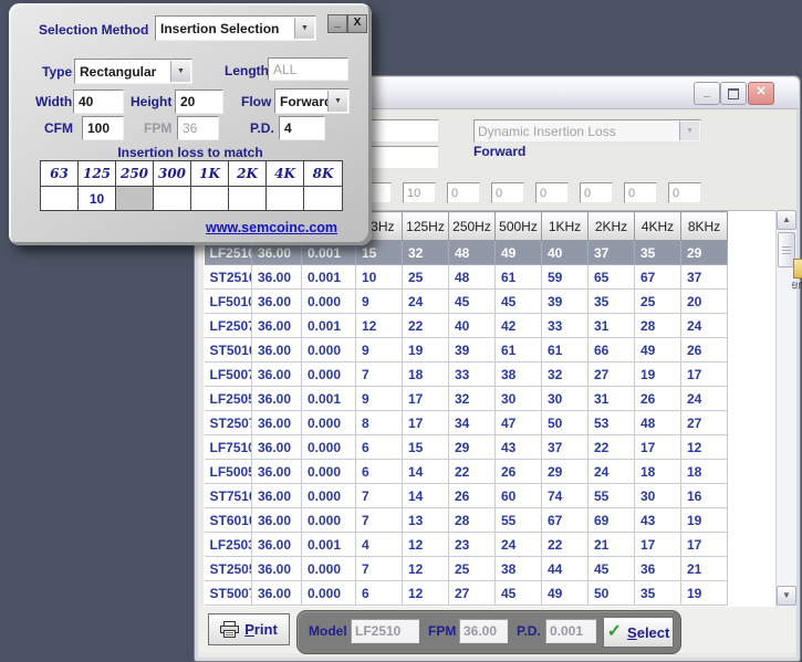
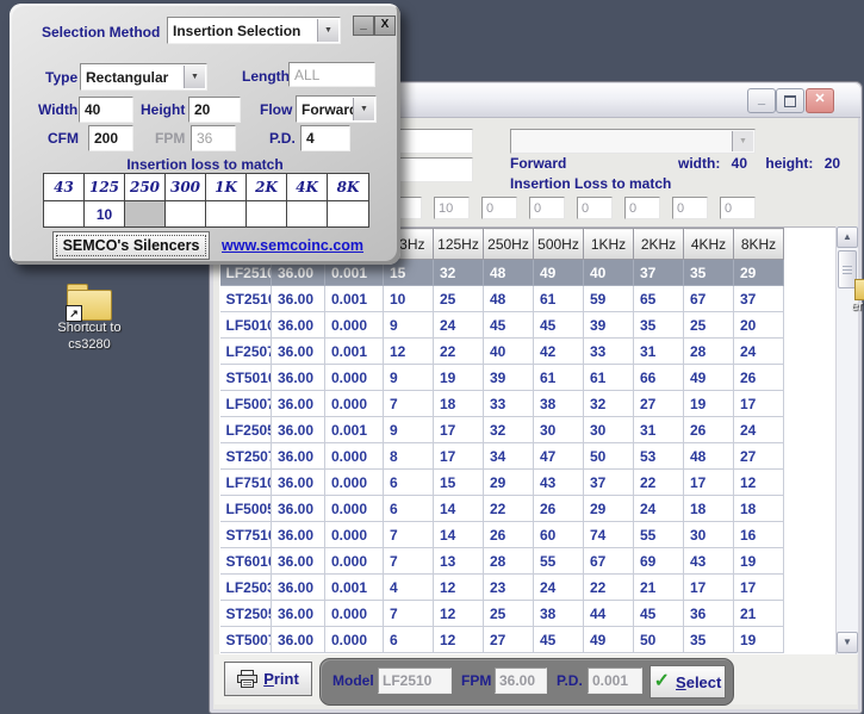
+ ↗
+ Shortcut to
+ cs3280
  _
  ✕
- Dynamic Insertion Loss
  Forward
+ width: 40 height: 20
+ Insertion Loss to match
  10
  0
  0
  0
  0
  0
  0
  			3Hz	125Hz	250Hz	500Hz	1KHz	2KHz	4KHz	8KHz
  LF251	36.00	0.001	15	32	48	49	40	37	35	29
  ST251	36.00	0.001	10	25	48	61	59	65	67	37
  LF501	36.00	0.000	9	24	45	45	39	35	25	20
  LF250	36.00	0.001	12	22	40	42	33	31	28	24
  ST501	36.00	0.000	9	19	39	61	61	66	49	26
  LF500	36.00	0.000	7	18	33	38	32	27	19	17
  LF250	36.00	0.001	9	17	32	30	30	31	26	24
  ST250	36.00	0.000	8	17	34	47	50	53	48	27
  LF751	36.00	0.000	6	15	29	43	37	22	17	12
  LF500	36.00	0.000	6	14	22	26	29	24	18	18
  ST751	36.00	0.000	7	14	26	60	74	55	30	16
  ST601	36.00	0.000	7	13	28	55	67	69	43	19
  LF250	36.00	0.001	4	12	23	24	22	21	17	17
  ST250	36.00	0.000	7	12	25	38	44	45	36	21
  ST500	36.00	0.000	6	12	27	45	49	50	35	19
  ▲
  ▼
  Print
  Model
  LF2510
  FPM
  36.00
  P.D.
  0.001
  ✓
  Select
  er
  Selection Method
  Insertion Selection
  _
  X
  Type
  Rectangular
  Length
  ALL
  Width
  40
  Height
  20
  Flow
  Forwar
  CFM
- 100
+ 200
  FPM
  36
  P.D.
  4
  Insertion loss to match
- 63
+ 43
  125
  250
  300
  1K
  2K
  4K
  8K
  10
+ SEMCO's Silencers
  www.semcoinc.com
